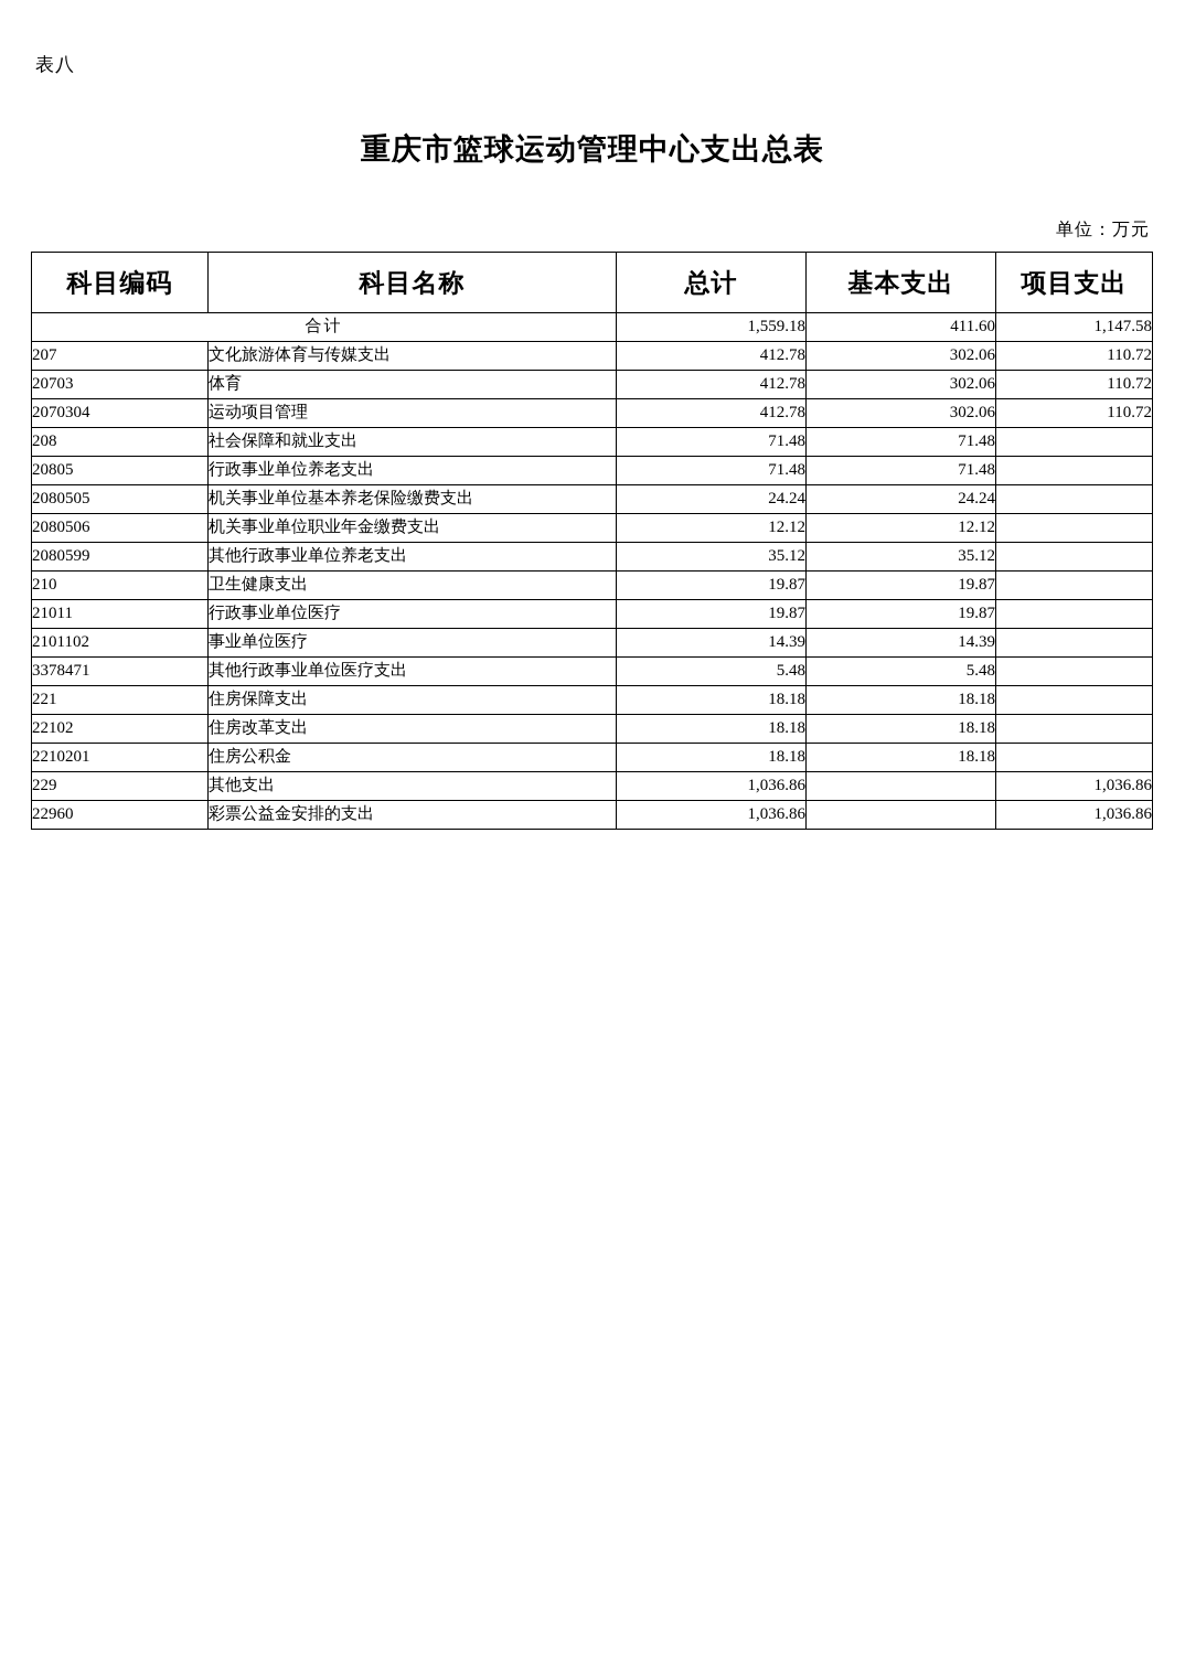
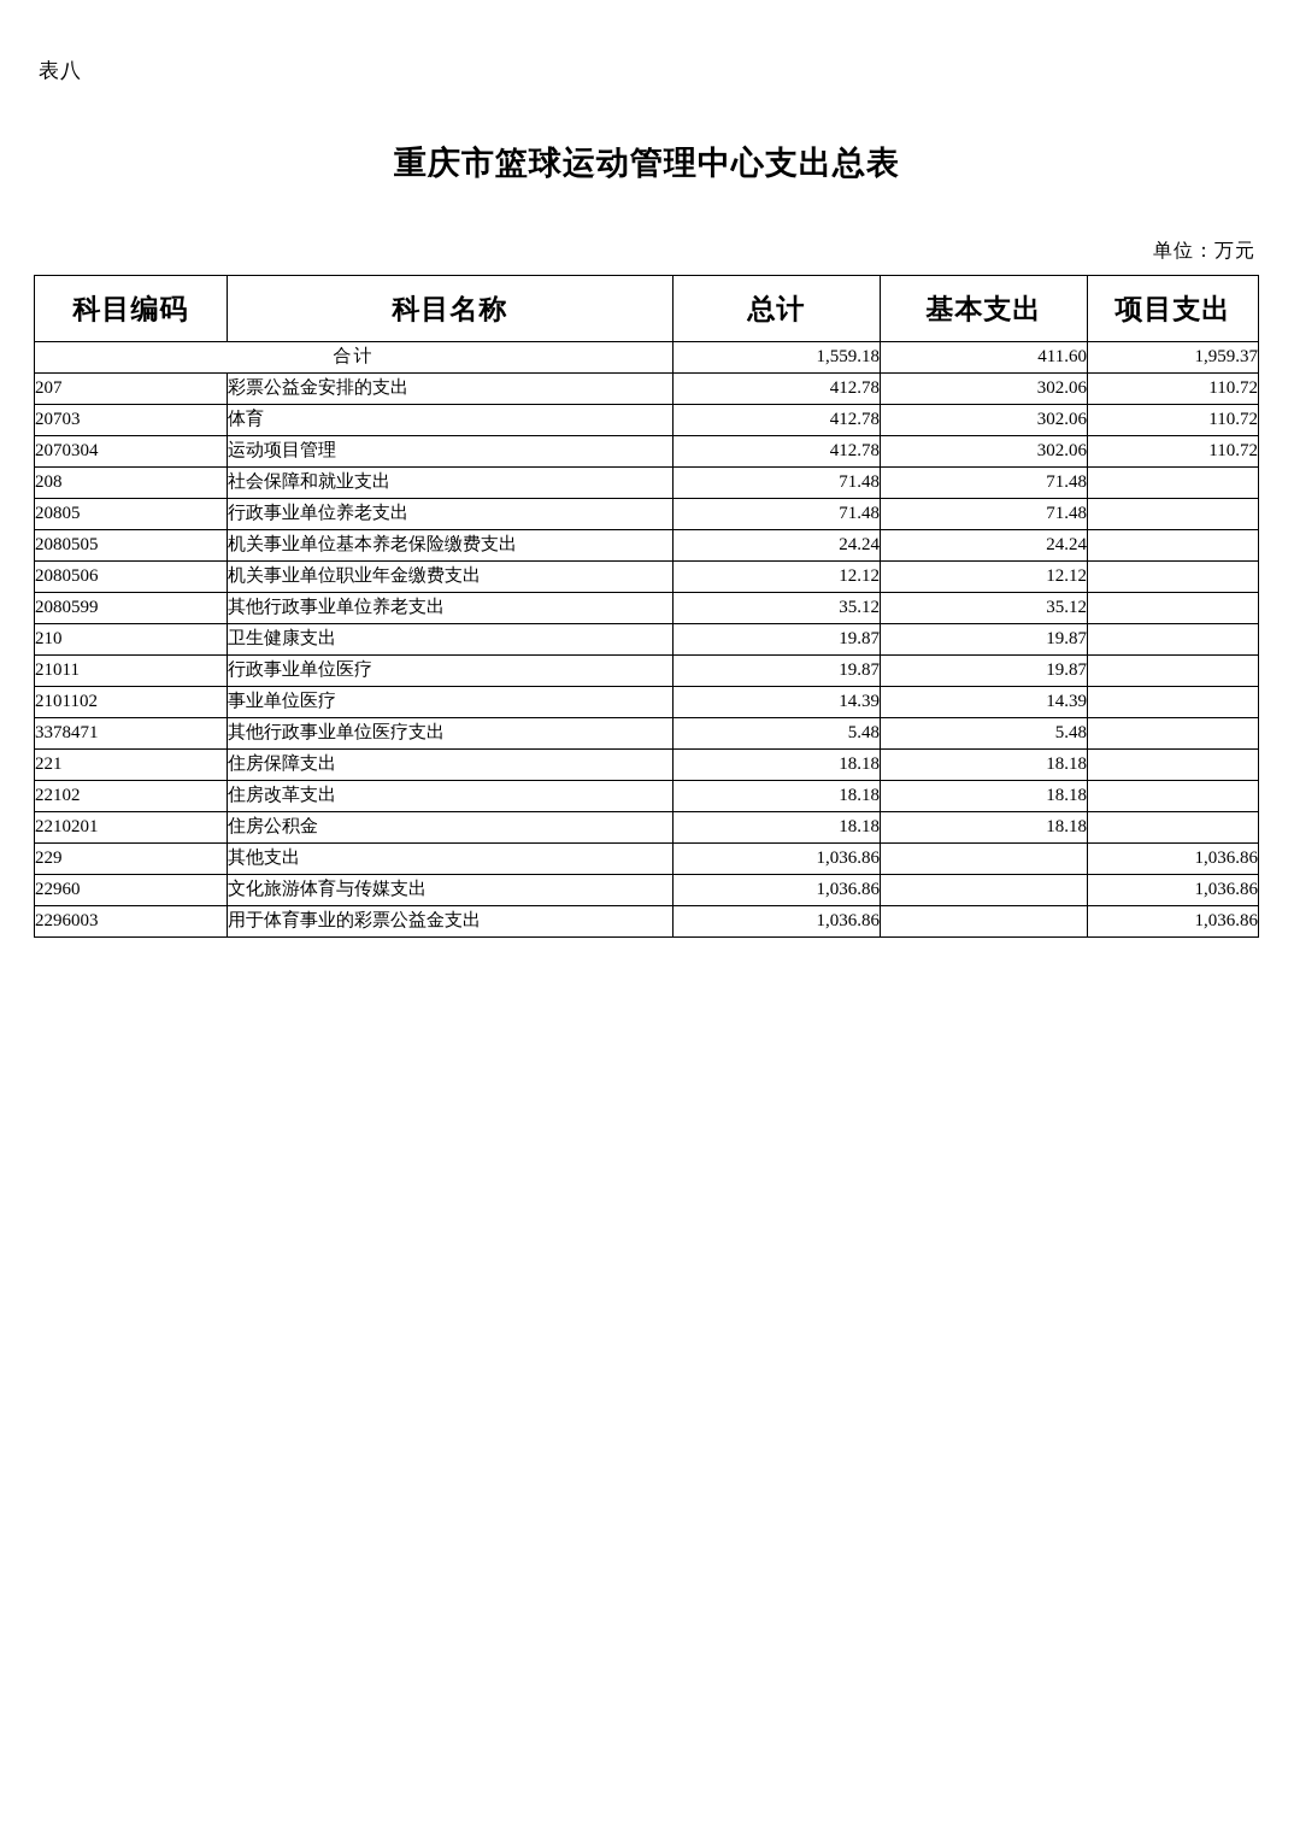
  表八
  重庆市篮球运动管理中心支出总表
  单位：万元
  科目编码	科目名称	总计	基本支出	项目支出
- 合计	1,559.18	411.60	1,147.58
+ 合计	1,559.18	411.60	1,959.37
- 207	文化旅游体育与传媒支出	412.78	302.06	110.72
+ 207	彩票公益金安排的支出	412.78	302.06	110.72
  20703	体育	412.78	302.06	110.72
  2070304	运动项目管理	412.78	302.06	110.72
  208	社会保障和就业支出	71.48	71.48
  20805	行政事业单位养老支出	71.48	71.48
  2080505	机关事业单位基本养老保险缴费支出	24.24	24.24
  2080506	机关事业单位职业年金缴费支出	12.12	12.12
  2080599	其他行政事业单位养老支出	35.12	35.12
  210	卫生健康支出	19.87	19.87
  21011	行政事业单位医疗	19.87	19.87
  2101102	事业单位医疗	14.39	14.39
  3378471	其他行政事业单位医疗支出	5.48	5.48
  221	住房保障支出	18.18	18.18
  22102	住房改革支出	18.18	18.18
  2210201	住房公积金	18.18	18.18
  229	其他支出	1,036.86		1,036.86
- 22960	彩票公益金安排的支出	1,036.86		1,036.86
+ 22960	文化旅游体育与传媒支出	1,036.86		1,036.86
+ 2296003	用于体育事业的彩票公益金支出	1,036.86		1,036.86
